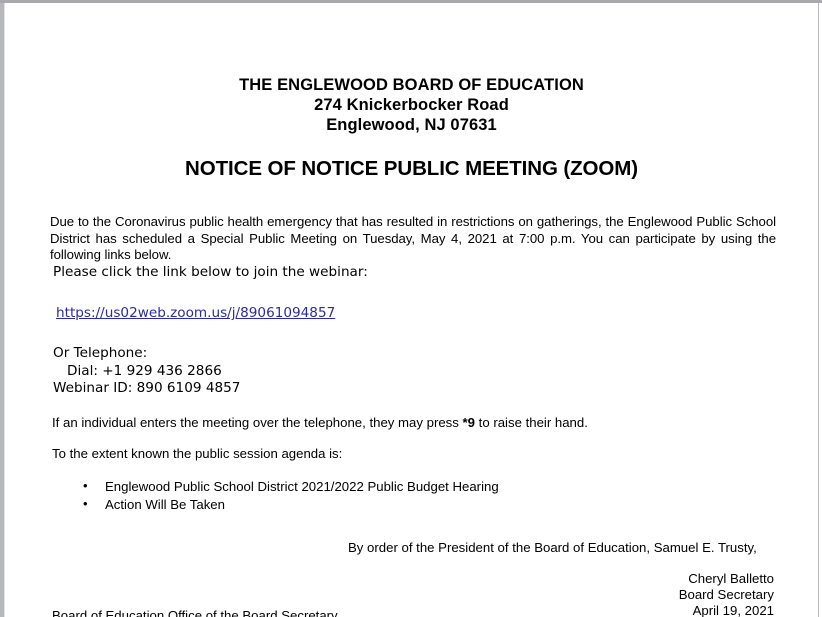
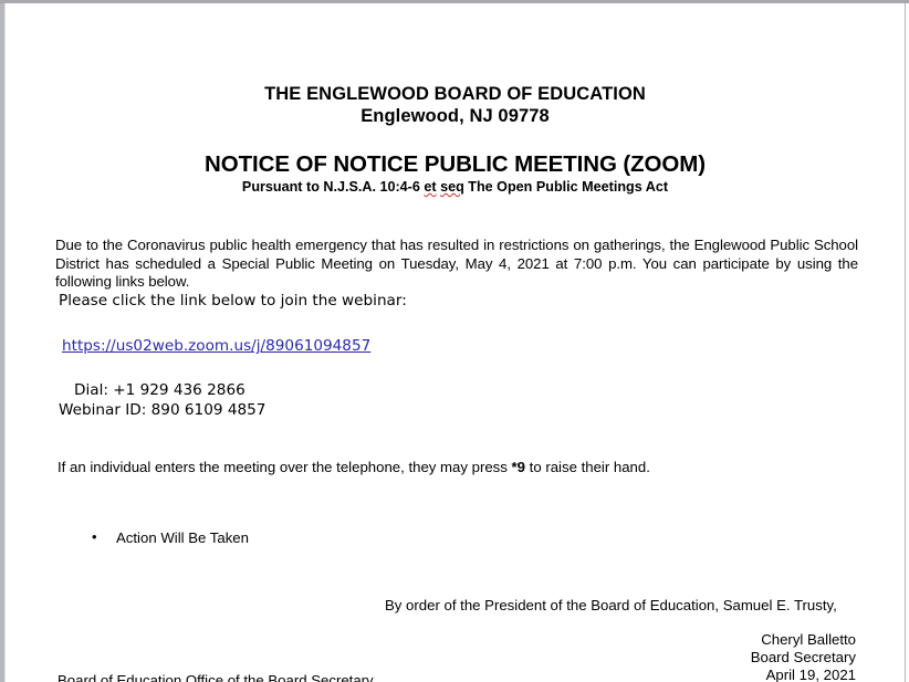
  THE ENGLEWOOD BOARD OF EDUCATION
- 274 Knickerbocker Road
- Englewood, NJ 07631
+ Englewood, NJ 09778
  NOTICE OF NOTICE PUBLIC MEETING (ZOOM)
+ Pursuant to N.J.S.A. 10:4-6 et seq The Open Public Meetings Act
  Due to the Coronavirus public health emergency that has resulted in restrictions on gatherings, the Englewood Public School District has scheduled a Special Public Meeting on Tuesday, May 4, 2021 at 7:00 p.m. You can participate by using the following links below.
  Please click the link below to join the webinar:
  https://us02web.zoom.us/j/89061094857
- Or Telephone:
  Dial: +1 929 436 2866
  Webinar ID: 890 6109 4857
  If an individual enters the meeting over the telephone, they may press *9 to raise their hand.
- To the extent known the public session agenda is:
- Englewood Public School District 2021/2022 Public Budget Hearing
  Action Will Be Taken
  By order of the President of the Board of Education, Samuel E. Trusty,
  Cheryl Balletto
  Board Secretary
  April 19, 2021
  Board of Education Office of the Board Secretary
